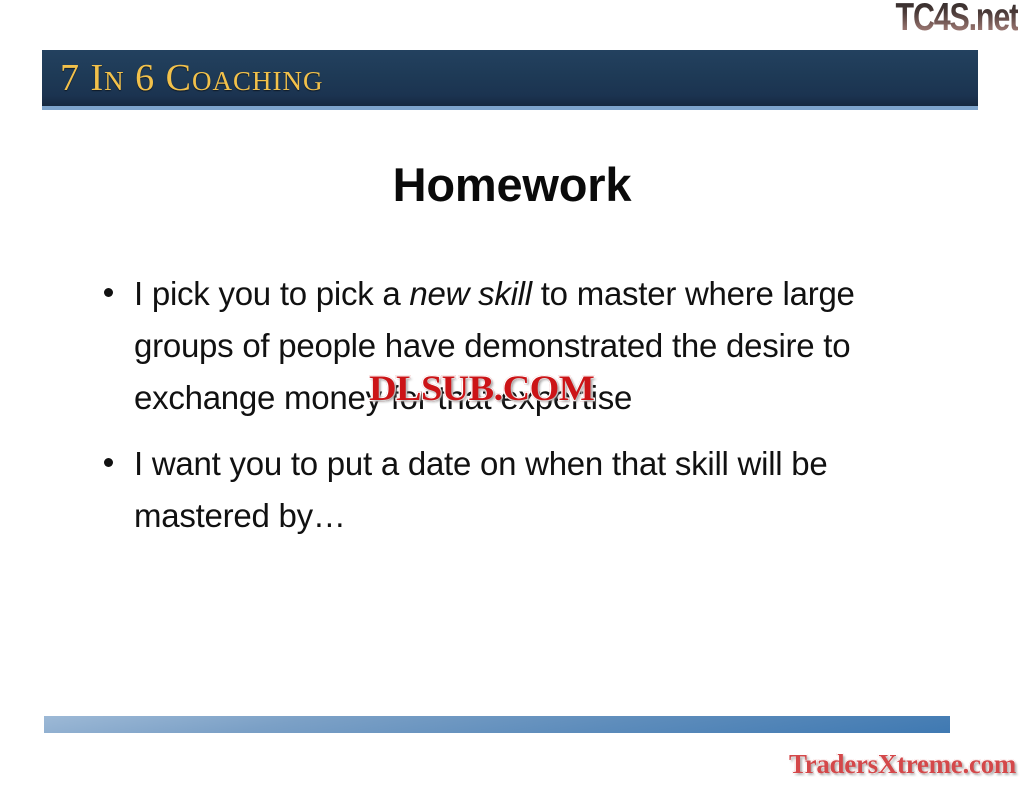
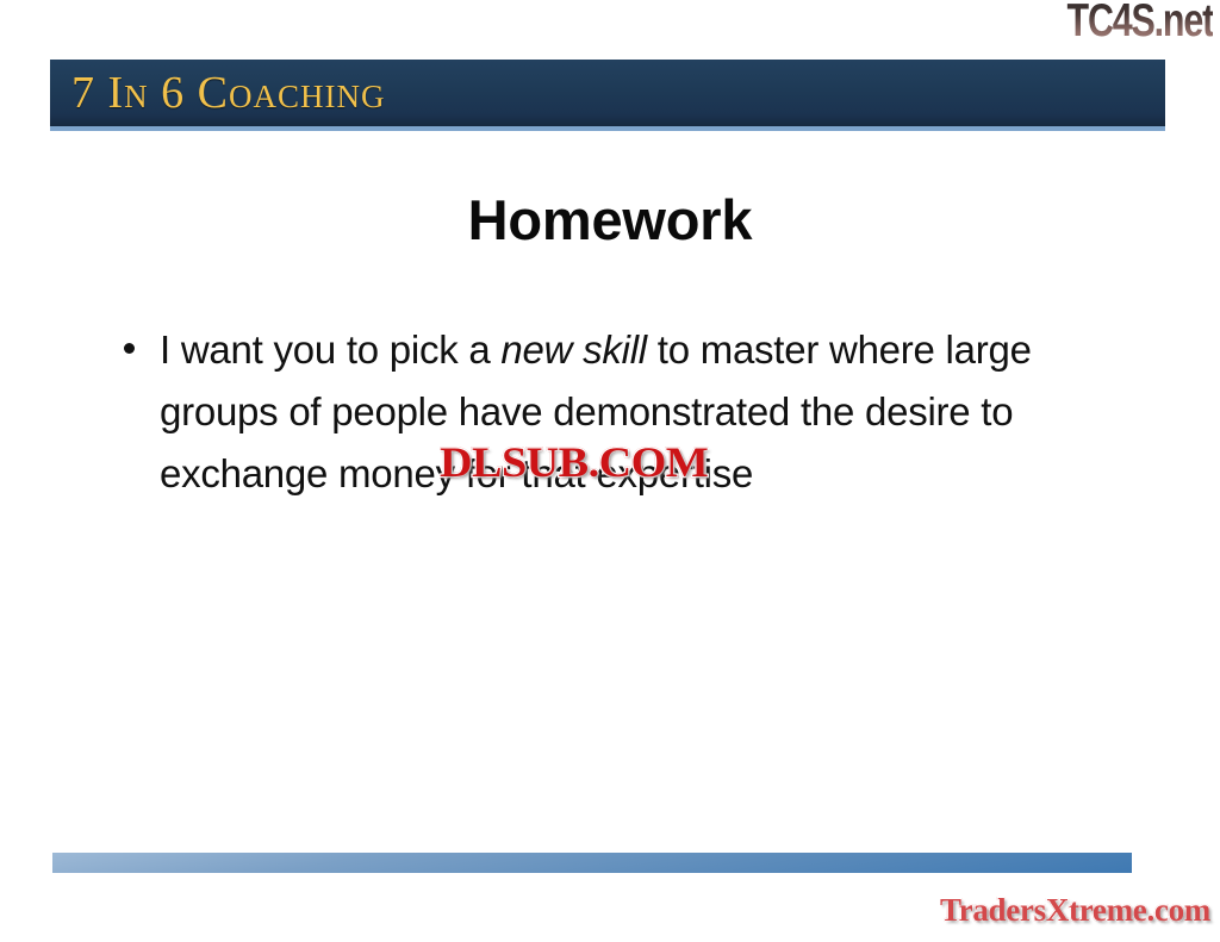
  TC4S.net
  7 In 6 Coaching
  Homework
- I pick you to pick a new skill to master where large groups of people have demonstrated the desire to exchange monese
+ I want you to pick a new skill to master where large groups of people have demonstrated the desire to exchange monese
- I want you to put a date on when that skill will be mastered by…
  DLSUB.COM
  TradersXtreme.com
